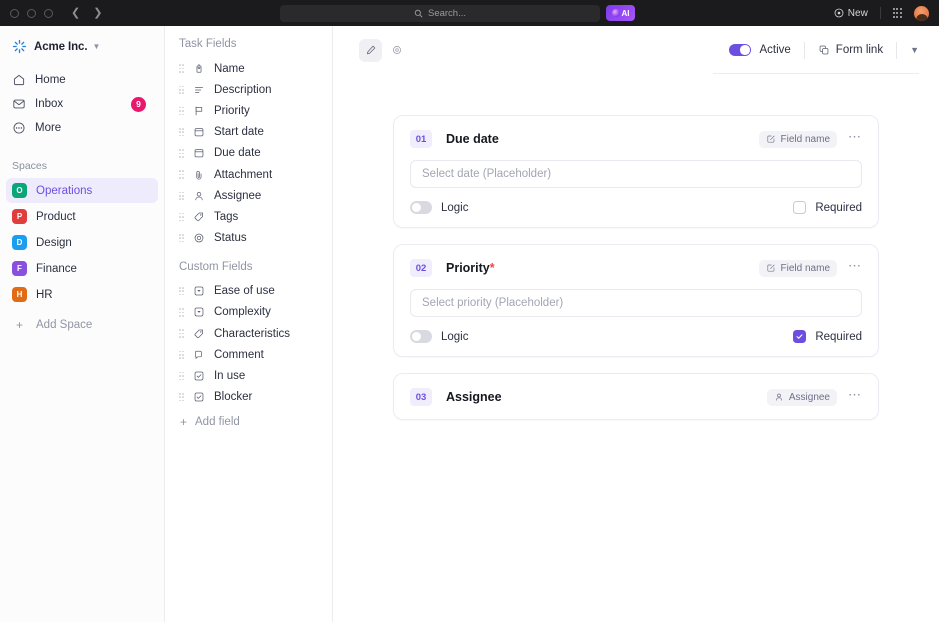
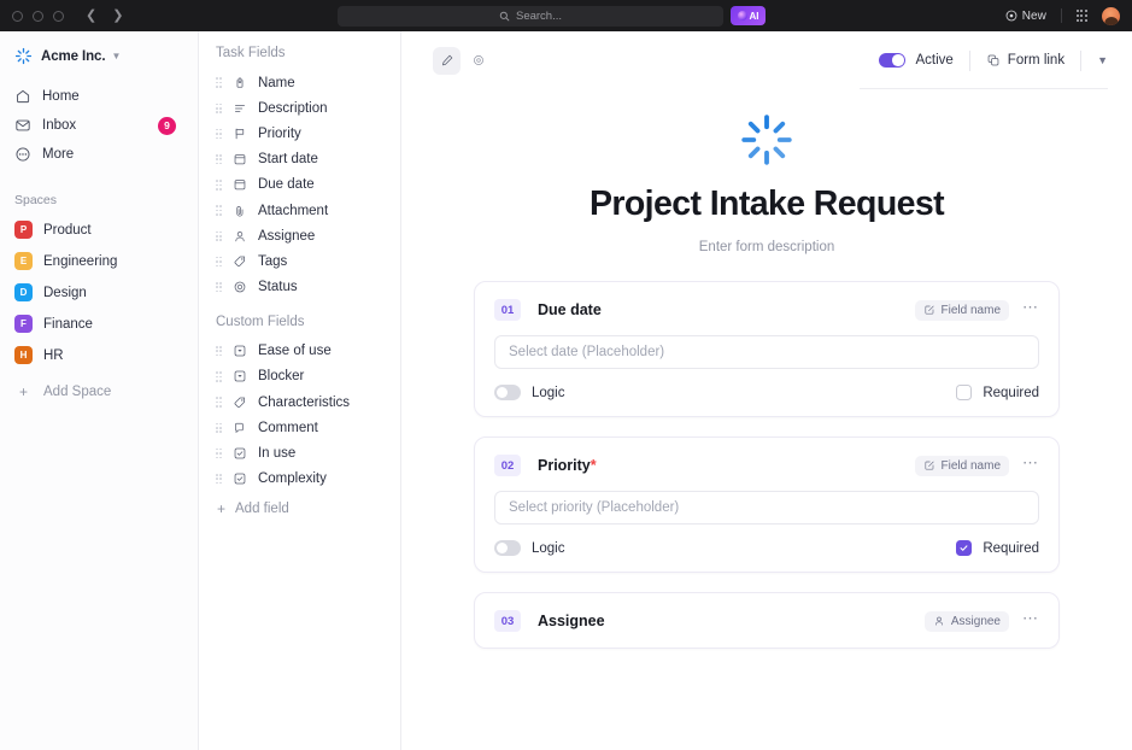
  ❮
  ❯
  Search...
  AI
  New
  Acme Inc.
  ▼
  Home
  Inbox
  9
  More
  Spaces
- O
- Operations
  P
  Product
+ E
+ Engineering
  D
  Design
  F
  Finance
  H
  HR
  +
  Add Space
  Task Fields
  Name
  Description
  Priority
  Start date
  Due date
  Attachment
  Assignee
  Tags
  Status
  Custom Fields
  Ease of use
- Complexity
+ Blocker
  Characteristics
  Comment
  In use
- Blocker
+ Complexity
  +
  Add field
  Active
  Form link
  ▼
+ Project Intake Request
+ Enter form description
  01
  Due date
  Field name
  ⋯
  Select date (Placeholder)
  Logic
  Required
  02
  Priority*
  Field name
  ⋯
  Select priority (Placeholder)
  Logic
  Required
  03
  Assignee
  Assignee
  ⋯
